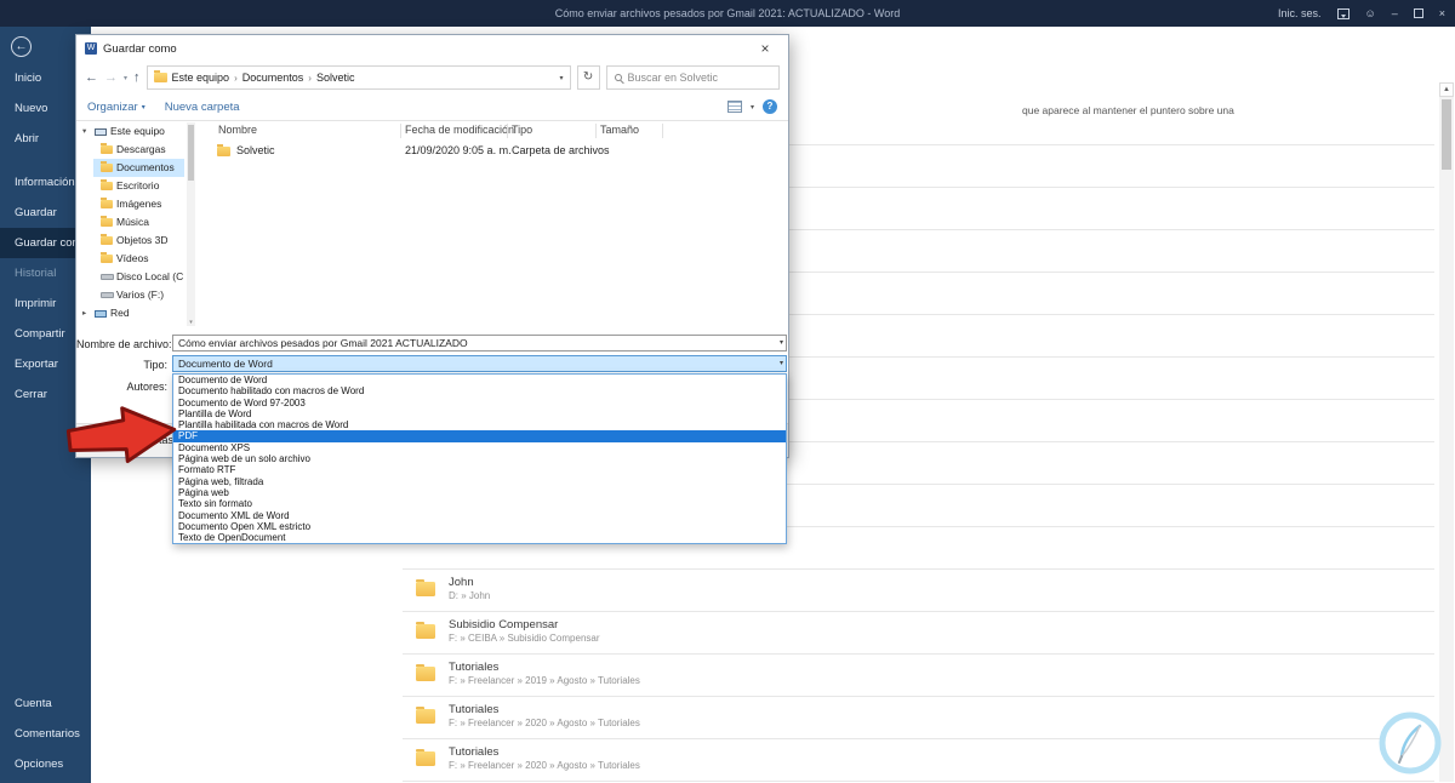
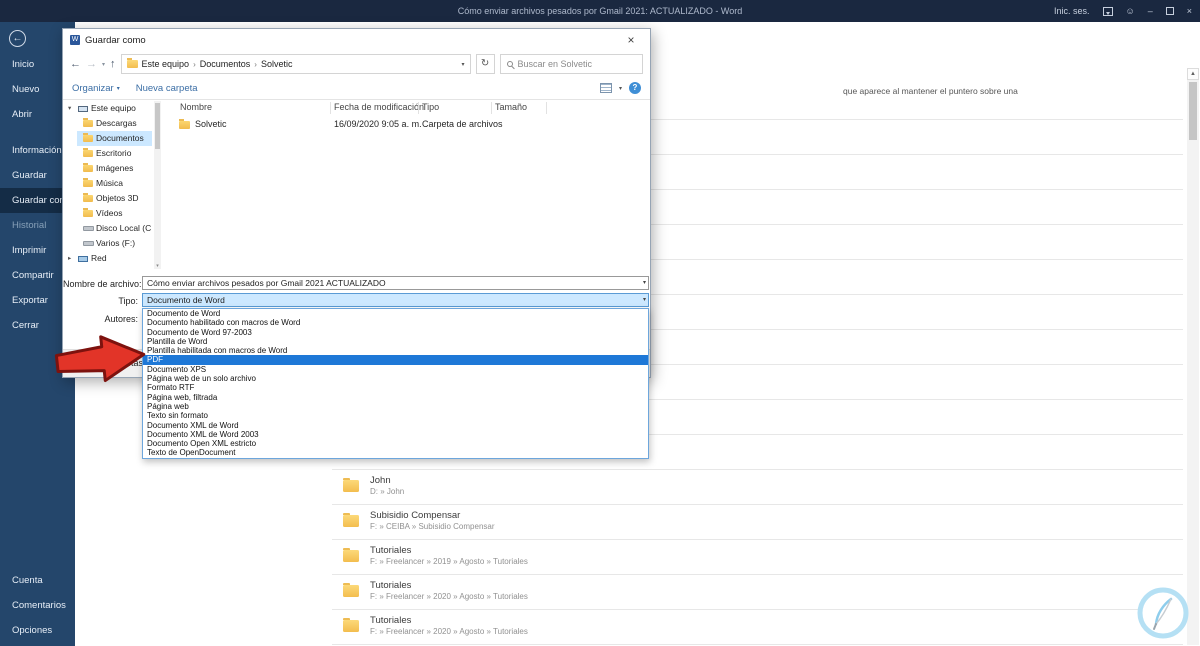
  Cómo enviar archivos pesados por Gmail 2021: ACTUALIZADO - Word
  Inic. ses.
  ☺
  –
  ×
  ←
  Inicio
  Nuevo
  Abrir
  Información
  Guardar
  Guardar co
  Historial
  Imprimir
  Compartir
  Exportar
  Cerrar
  Cuenta
  Comentarios
  Opciones
  que aparece al mantener el puntero sobre una
  John
  D: » John
  Subisidio Compensar
  F: » CEIBA » Subisidio Compensar
  Tutoriales
  F: » Freelancer » 2019 » Agosto » Tutoriales
  Tutoriales
  F: » Freelancer » 2020 » Agosto » Tutoriales
  Tutoriales
  F: » Freelancer » 2020 » Agosto » Tutoriales
  Guardar como
  ×
  ←
  →
  ↑
  Este equipo
  ›
  Documentos
  ›
  Solvetic
  ↻
  Buscar en Solvetic
  Organizar
  Nueva carpeta
  ?
  Este equipo
  Descargas
  Documentos
  Escritorio
  Imágenes
  Música
  Objetos 3D
  Vídeos
  Disco Local (C
  Varios (F:)
  Red
  Nombre
  Fecha de modificación
  Tipo
  Tamaño
  Solvetic
- 21/09/2020 9:05 a. m.
+ 16/09/2020 9:05 a. m.
  Carpeta de archivos
  Nombre de archivo:
  Cómo enviar archivos pesados por Gmail 2021 ACTUALIZADO
  Tipo:
  Documento de Word
  Autores:
  Documento de Word
  Documento habilitado con macros de Word
  Documento de Word 97-2003
  Plantilla de Word
  Plantilla habilitada con macros de Word
  PDF
  Documento XPS
  Página web de un solo archivo
  Formato RTF
  Página web, filtrada
  Página web
  Texto sin formato
  Documento XML de Word
+ Documento XML de Word 2003
  Documento Open XML estricto
  Texto de OpenDocument
